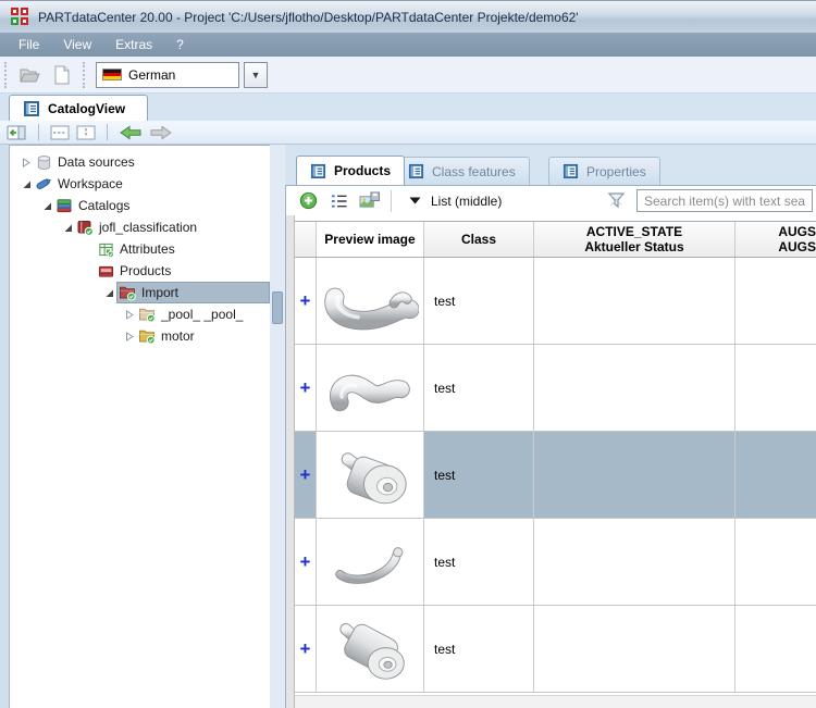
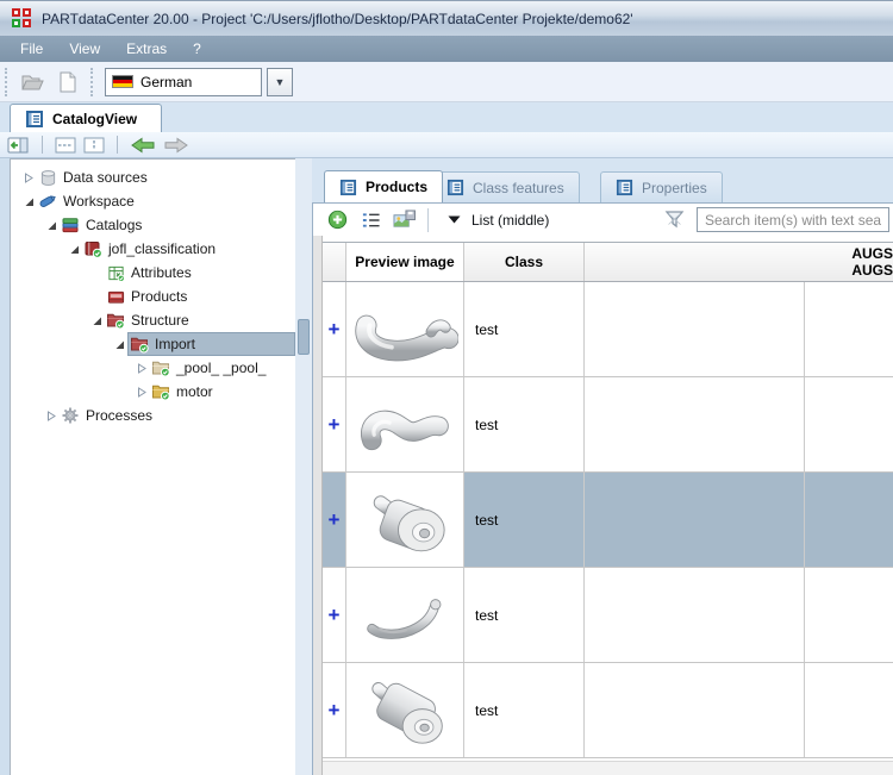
  PARTdataCenter 20.00 - Project 'C:/Users/jflotho/Desktop/PARTdataCenter Projekte/demo62'
  File
  View
  Extras
  ?
  German
  ▼
  CatalogView
  Data sources
  Workspace
  Catalogs
  jofl_classification
  Attributes
  Products
+ Structure
  Import
  _pool_ _pool_
  motor
+ Processes
  Products
  Class features
  Properties
  List (middle)
  Search item(s) with text sea
  Preview image
  Class
- ACTIVE_STATE
- Aktueller Status
  AUGS
  AUGS
  +
  test
  +
  test
  +
  test
  +
  test
  +
  test
